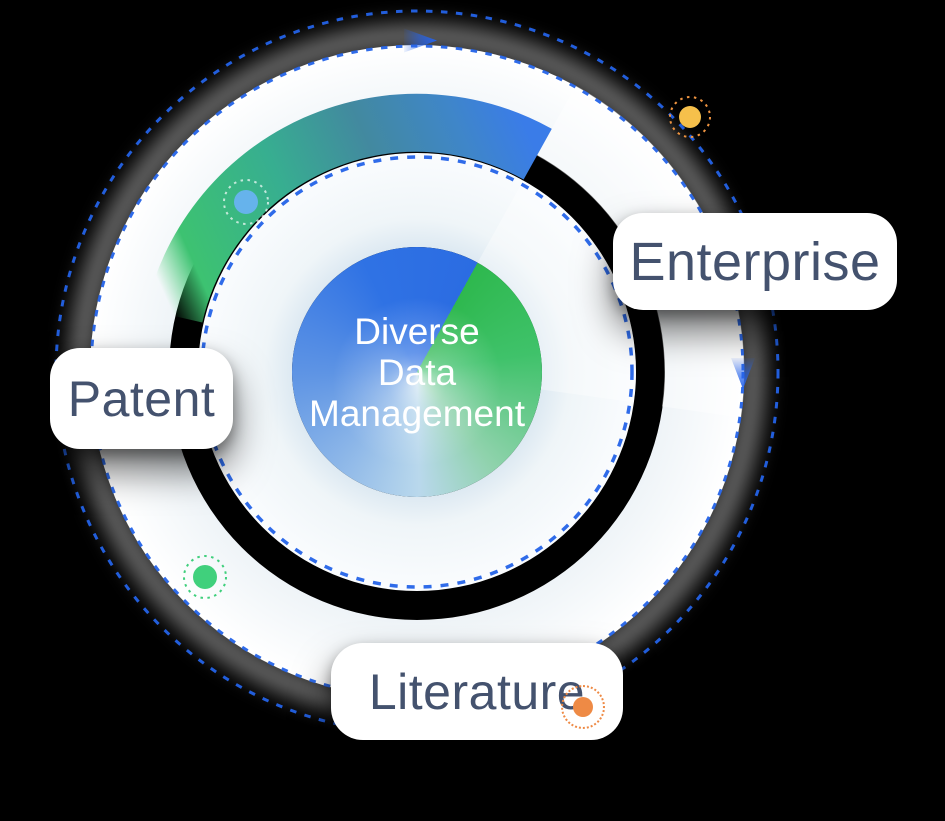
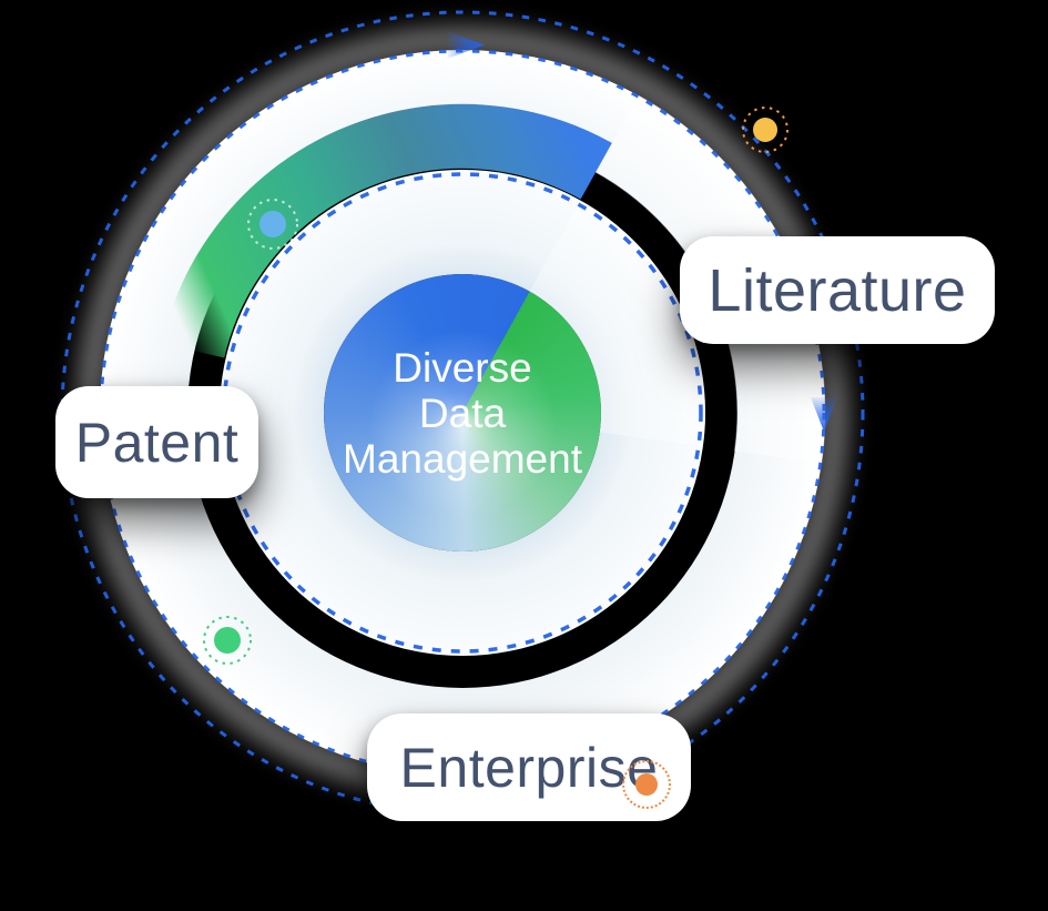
  Diverse
  Data
  Management
- Enterprise
+ Literature
  Patent
- Literature
+ Enterprise
